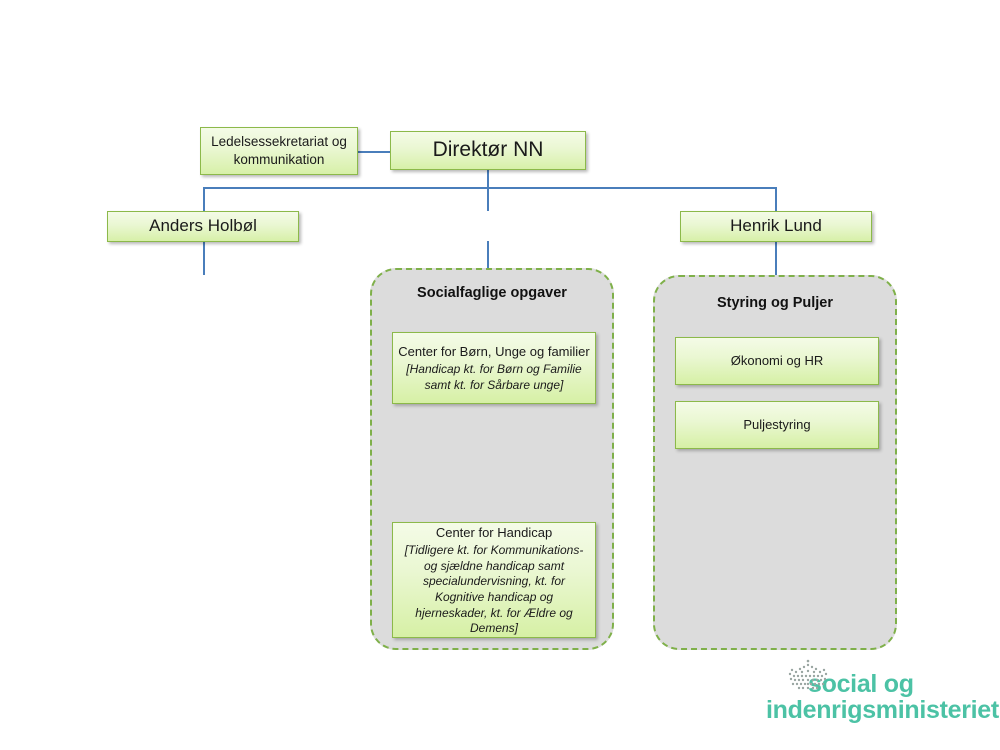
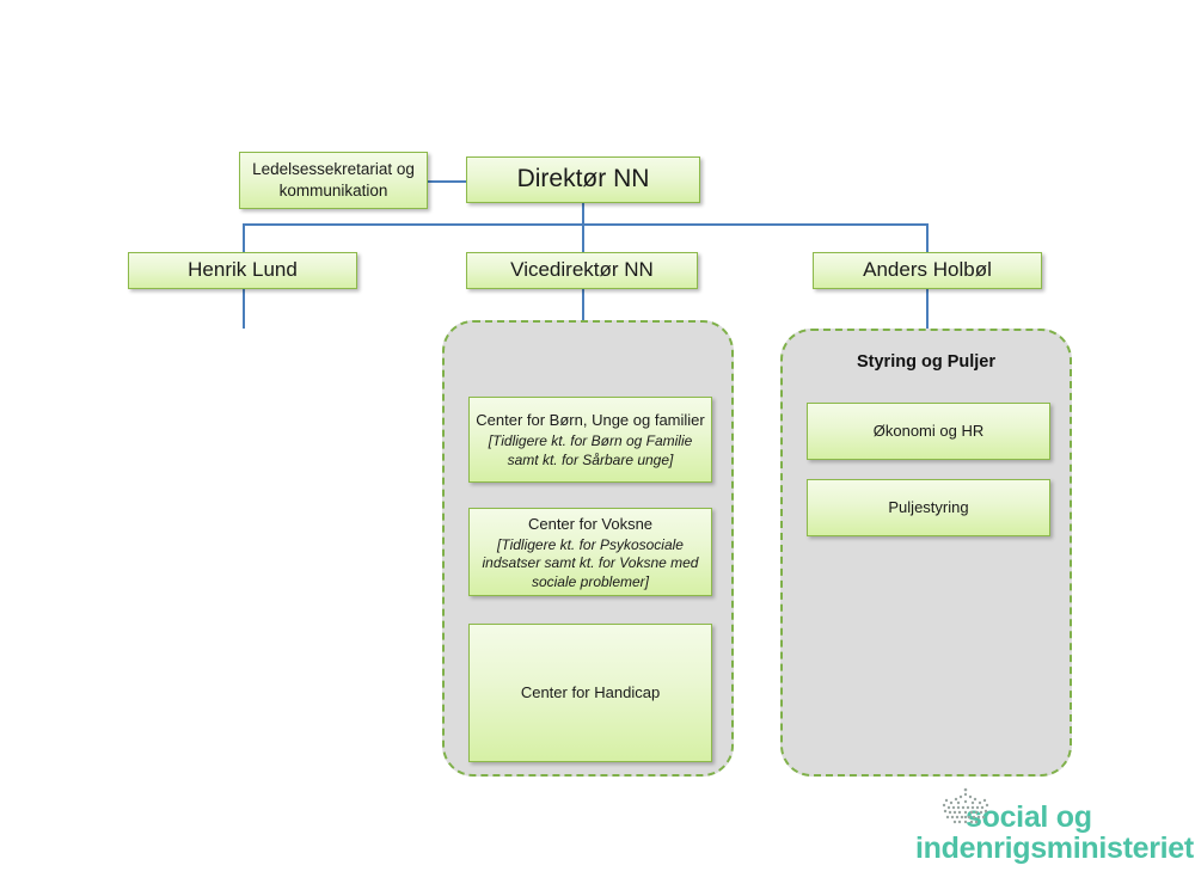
  Ledelsessekretariat og kommunikation
  Direktør NN
- Anders Holbøl
+ Henrik Lund
+ Vicedirektør NN
- Henrik Lund
+ Anders Holbøl
- Socialfaglige opgaver
  Center for Børn, Unge og familier
- [Handicap kt. for Børn og Familie samt kt. for Sårbare unge]
+ [Tidligere kt. for Børn og Familie samt kt. for Sårbare unge]
+ Center for Voksne
+ [Tidligere kt. for Psykosociale indsatser samt kt. for Voksne med sociale problemer]
  Center for Handicap
- [Tidligere kt. for Kommunikations- og sjældne handicap samt specialundervisning, kt. for Kognitive handicap og hjerneskader, kt. for Ældre og Demens]
  Styring og Puljer
  Økonomi og HR
  Puljestyring
  ocial og
  indenrigsministeriet
